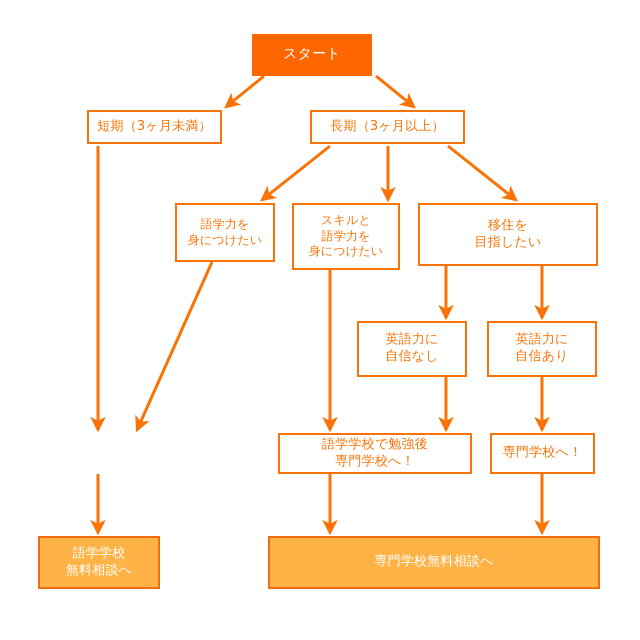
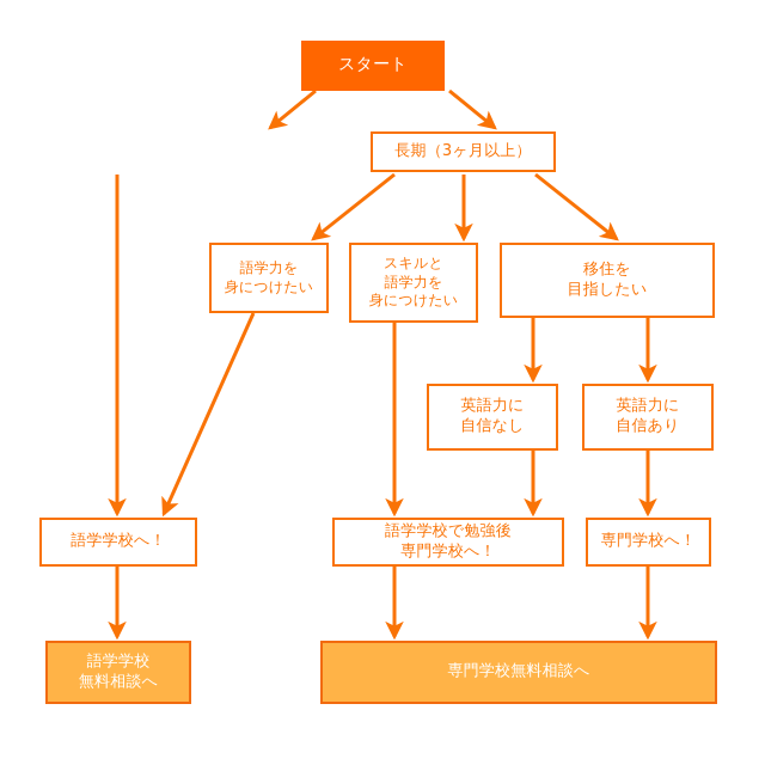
  スタート
- 短期（3ヶ月未満）
  長期（3ヶ月以上）
  語学力を
  身につけたい
  スキルと
  語学力を
  身につけたい
  移住を
  目指したい
  英語力に
  自信なし
  英語力に
  自信あり
+ 語学学校へ！
  語学学校で勉強後
  専門学校へ！
  専門学校へ！
  語学学校
  無料相談へ
  専門学校無料相談へ
